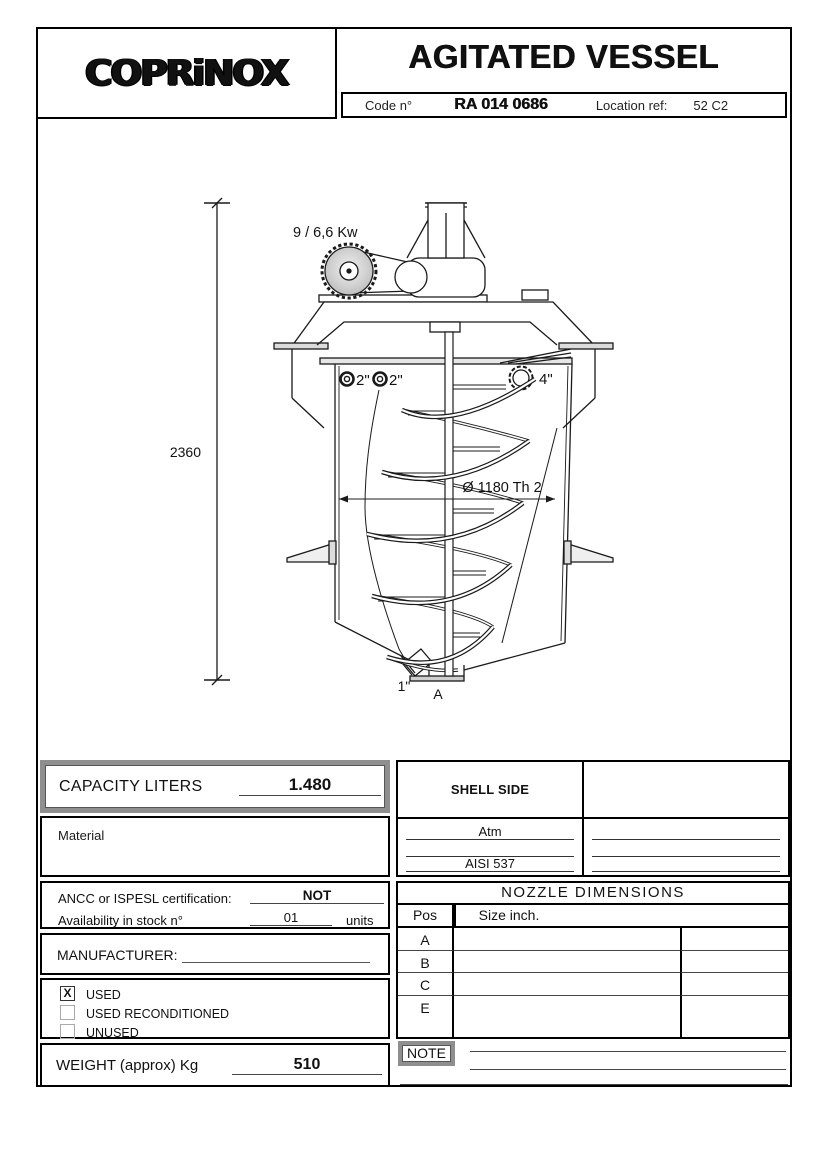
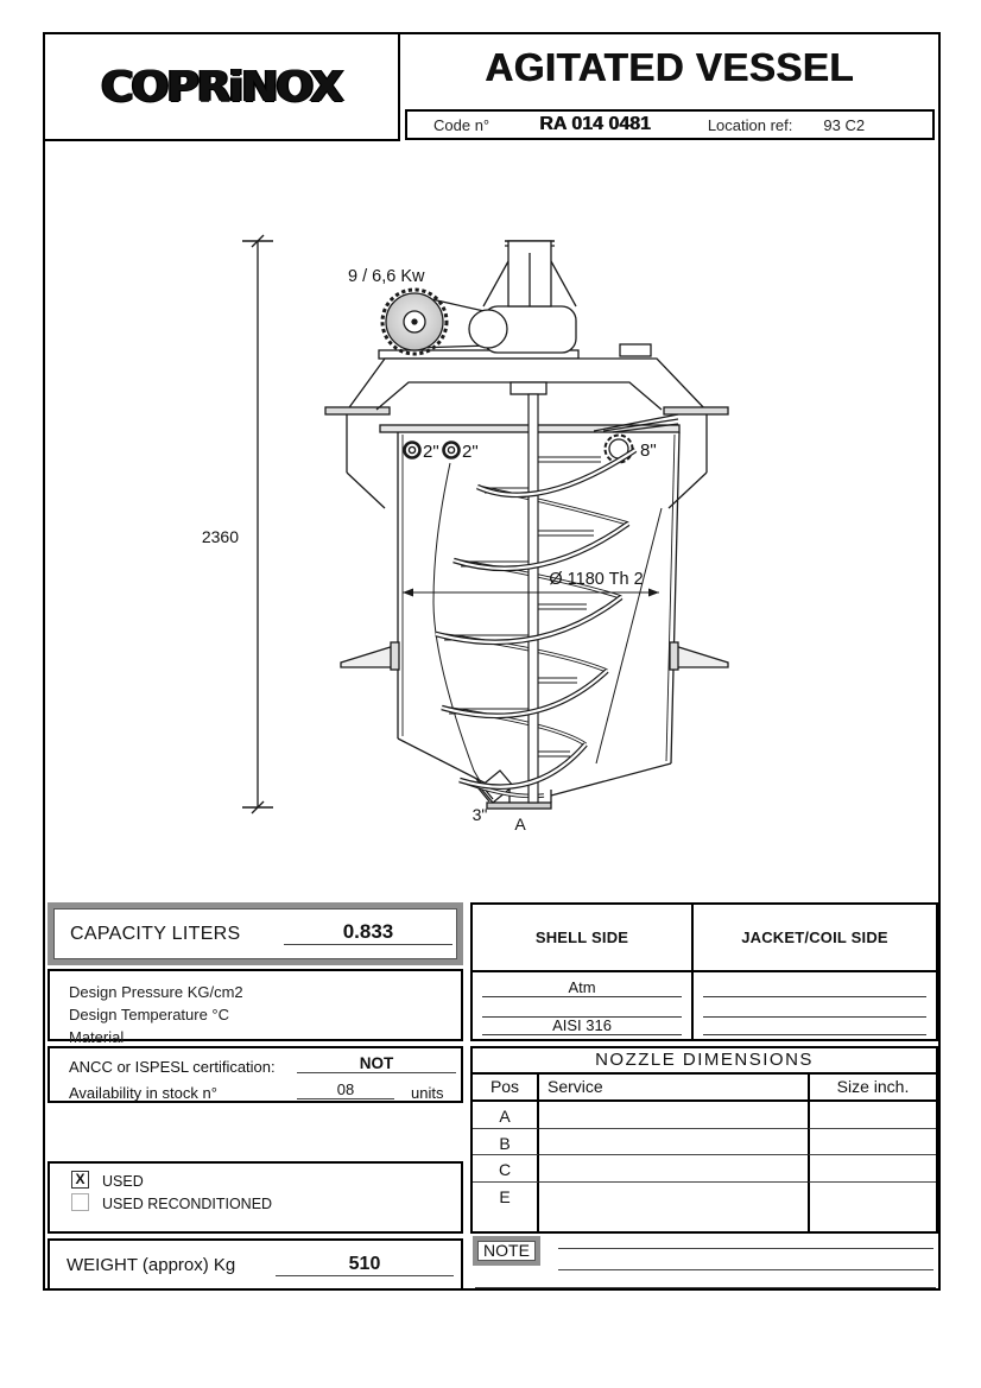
  COPRiNOX
  AGITATED VESSEL
  Code n°
- RA 014 0686
+ RA 014 0481
  Location ref:
- 52 C2
+ 93 C2
  2360
  9 / 6,6 Kw
  2"
  2"
- 4"
+ 8"
  A
- 1"
+ 3"
  Ø 1180 Th 2
  CAPACITY LITERS
- 1.480
+ 0.833
+ Design Pressure KG/cm2
+ Design Temperature °C
  Material
  ANCC or ISPESL certification:
  NOT
  Availability in stock n°
- 01
+ 08
  units
- MANUFACTURER:
  X
  USED
  USED RECONDITIONED
- UNUSED
  WEIGHT (approx) Kg
  510
  SHELL SIDE
+ JACKET/COIL SIDE
  Atm
- AISI 537
+ AISI 316
  NOZZLE DIMENSIONS
  Pos
+ Service
  Size inch.
  A
  B
  C
  E
  NOTE
